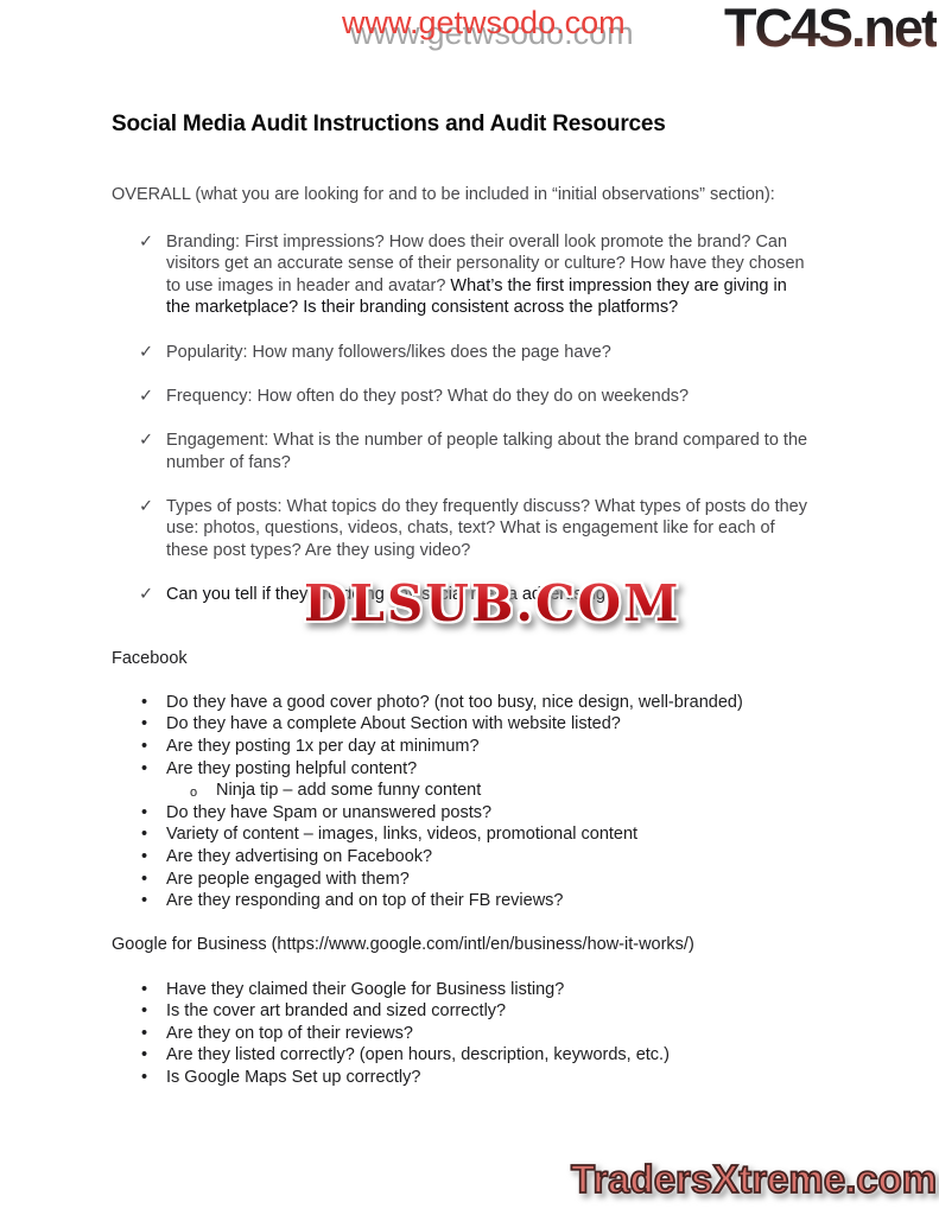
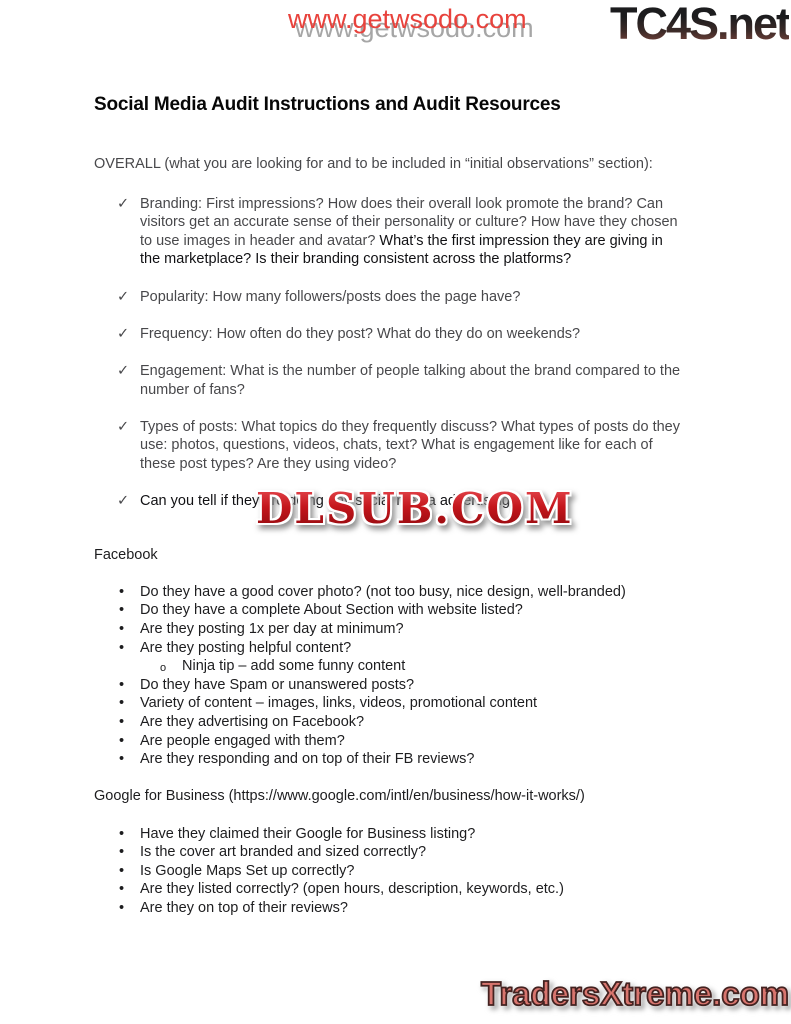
  www.getwsodo.com
  www.getwsodo.com
  TC4S.net
  Social Media Audit Instructions and Audit Resources
  OVERALL (what you are looking for and to be included in “initial observations” section):
  ✓
  Branding: First impressions? How does their overall look promote the brand? Can visitors get an accurate sense of their personality or culture? How have they chosen to use images in header and avatar? What’s the first impression they are giving in the marketplace? Is their branding consistent across the platforms?
  ✓
- Popularity: How many followers/likes does the page have?
+ Popularity: How many followers/posts does the page have?
  ✓
  Frequency: How often do they post? What do they do on weekends?
  ✓
  Engagement: What is the number of people talking about the brand compared to the number of fans?
  ✓
  Types of posts: What topics do they frequently discuss? What types of posts do they use: photos, questions, videos, chats, text? What is engagement like for each of these post types? Are they using video?
  ✓
  Facebook
  •
  Do they have a good cover photo? (not too busy, nice design, well-branded)
  •
  Do they have a complete About Section with website listed?
  •
  Are they posting 1x per day at minimum?
  •
  Are they posting helpful content?
  o
  Ninja tip – add some funny content
  •
  Do they have Spam or unanswered posts?
  •
  Variety of content – images, links, videos, promotional content
  •
  Are they advertising on Facebook?
  •
  Are people engaged with them?
  •
  Are they responding and on top of their FB reviews?
  Google for Business (https://www.google.com/intl/en/business/how-it-works/)
  •
  Have they claimed their Google for Business listing?
  •
  Is the cover art branded and sized correctly?
  •
- Are they on top of their reviews?
+ Is Google Maps Set up correctly?
  •
  Are they listed correctly? (open hours, description, keywords, etc.)
  •
- Is Google Maps Set up correctly?
+ Are they on top of their reviews?
  DLSUB.COM
  TradersXtreme.com
